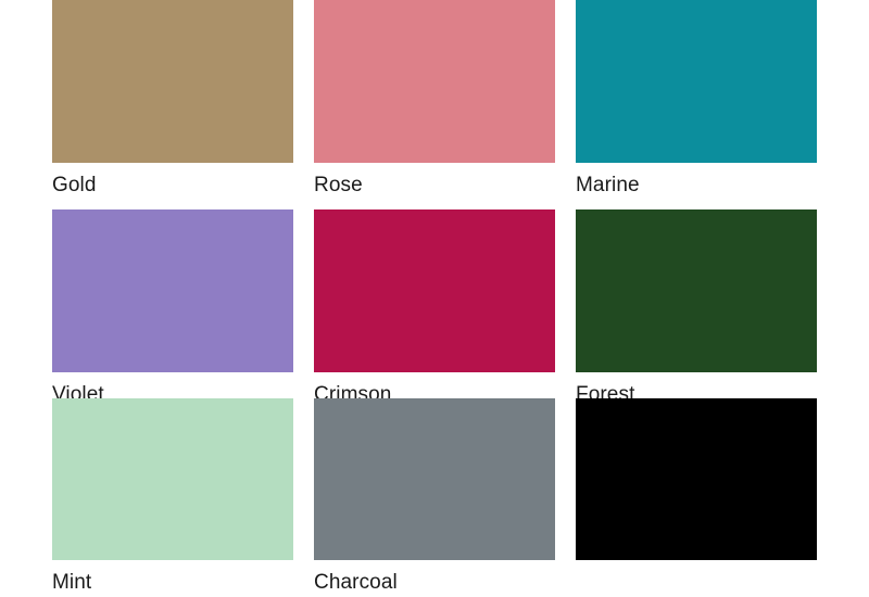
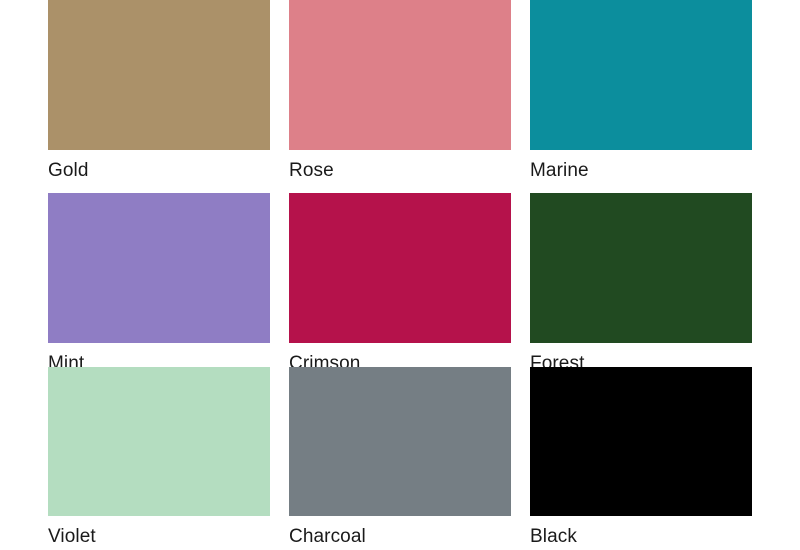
  Gold
  Rose
  Marine
- Violet
+ Mint
  Crimson
  Forest
- Mint
+ Violet
  Charcoal
+ Black
